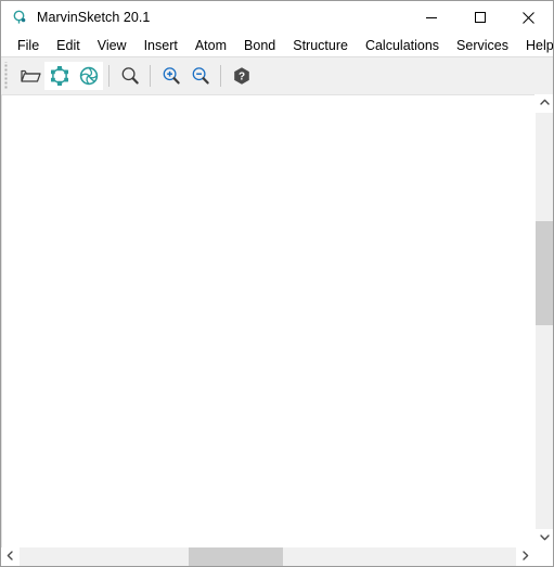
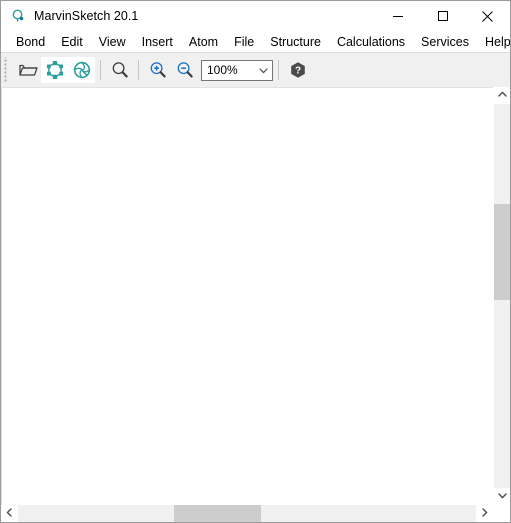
  MarvinSketch 20.1
- File
+ Bond
  Edit
  View
  Insert
  Atom
- Bond
+ File
  Structure
  Calculations
  Services
  Help
+ 100%
  ?
